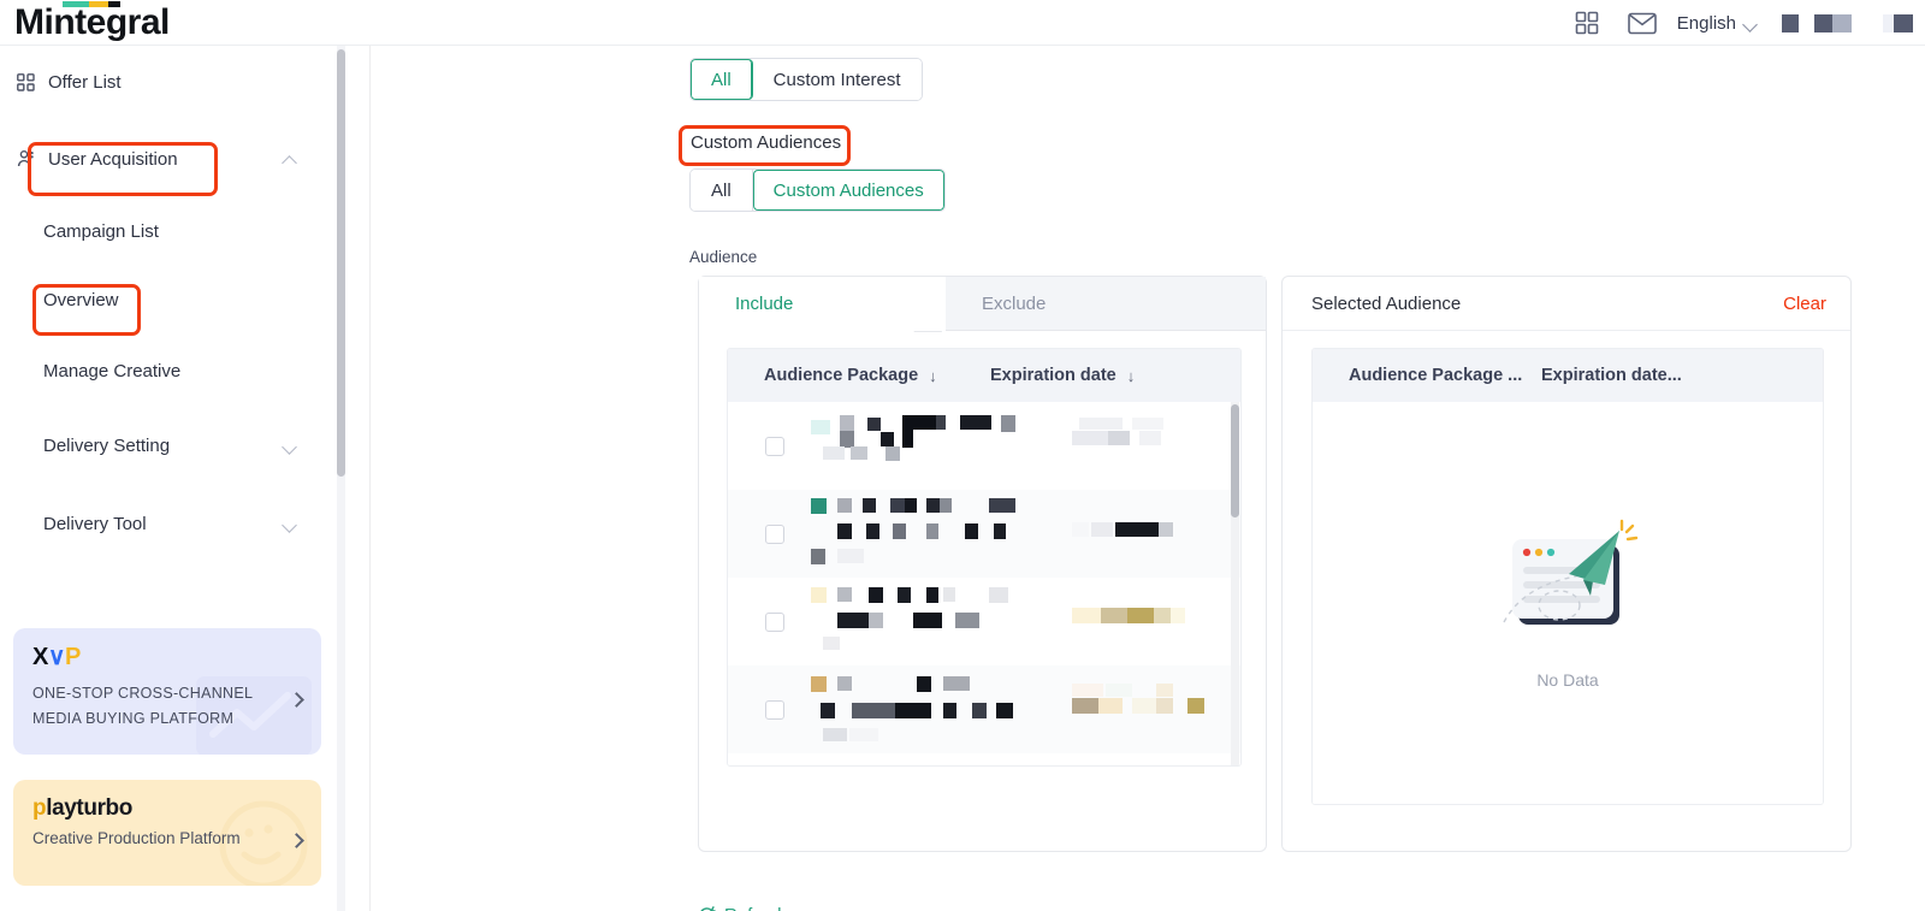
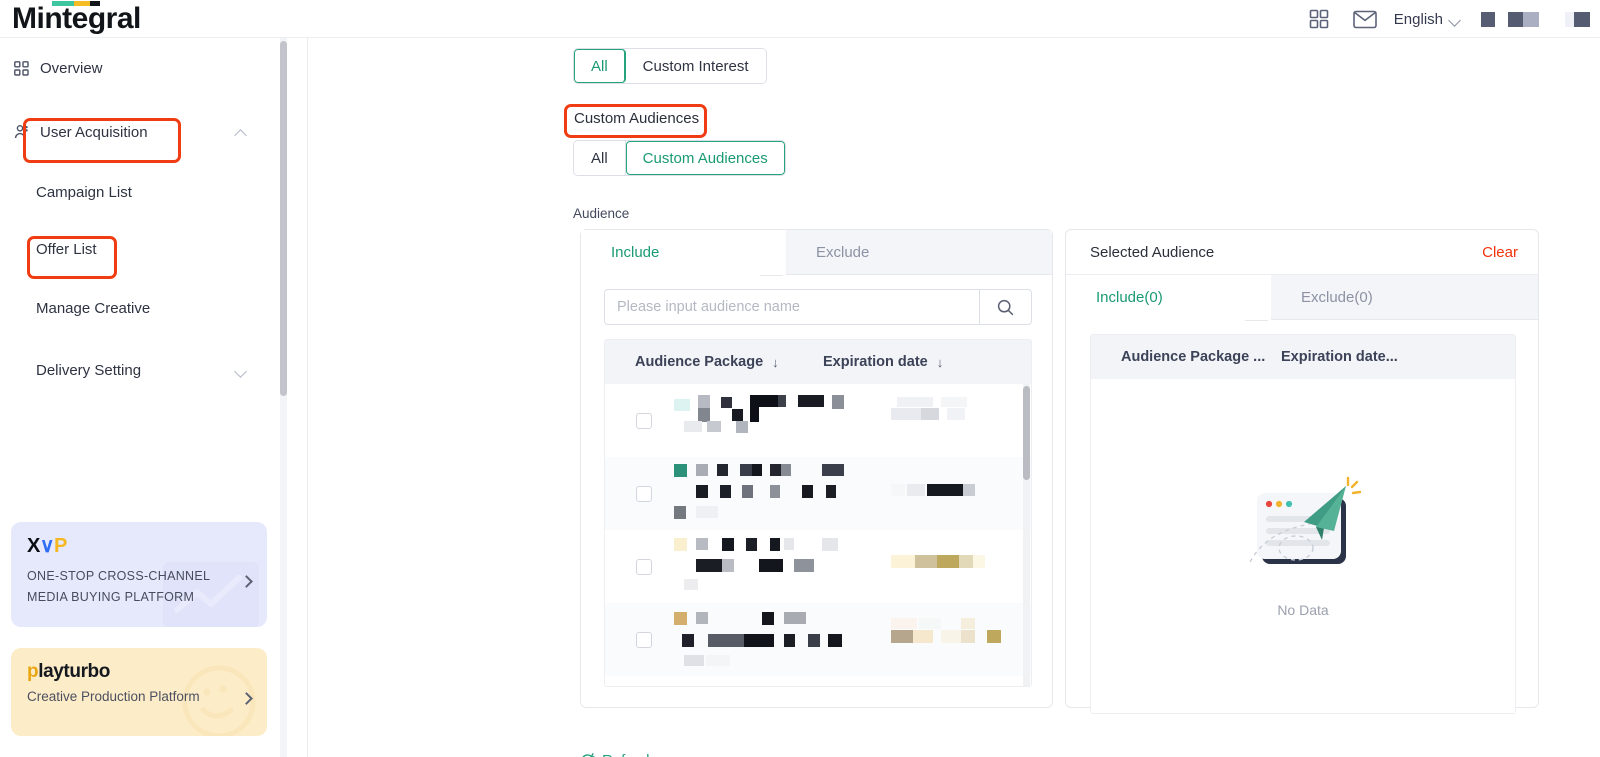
  Mintegral
  English
- Offer List
+ Overview
  User Acquisition
  Campaign List
- Overview
+ Offer List
  Manage Creative
  Delivery Setting
- Delivery Tool
  X∨P
  ONE-STOP CROSS-CHANNEL
  MEDIA BUYING PLATFORM
  playturbo
  Creative Production Platform
  All
  Custom Interest
  Custom Audiences
  All
  Custom Audiences
  Audience
  Include
  Exclude
+ Please input audience name
  Audience Package
  ↓
  Expiration date
  ↓
  Selected Audience
  Clear
+ Include(0)
+ Exclude(0)
  Audience Package ...
  Expiration date...
  No Data
